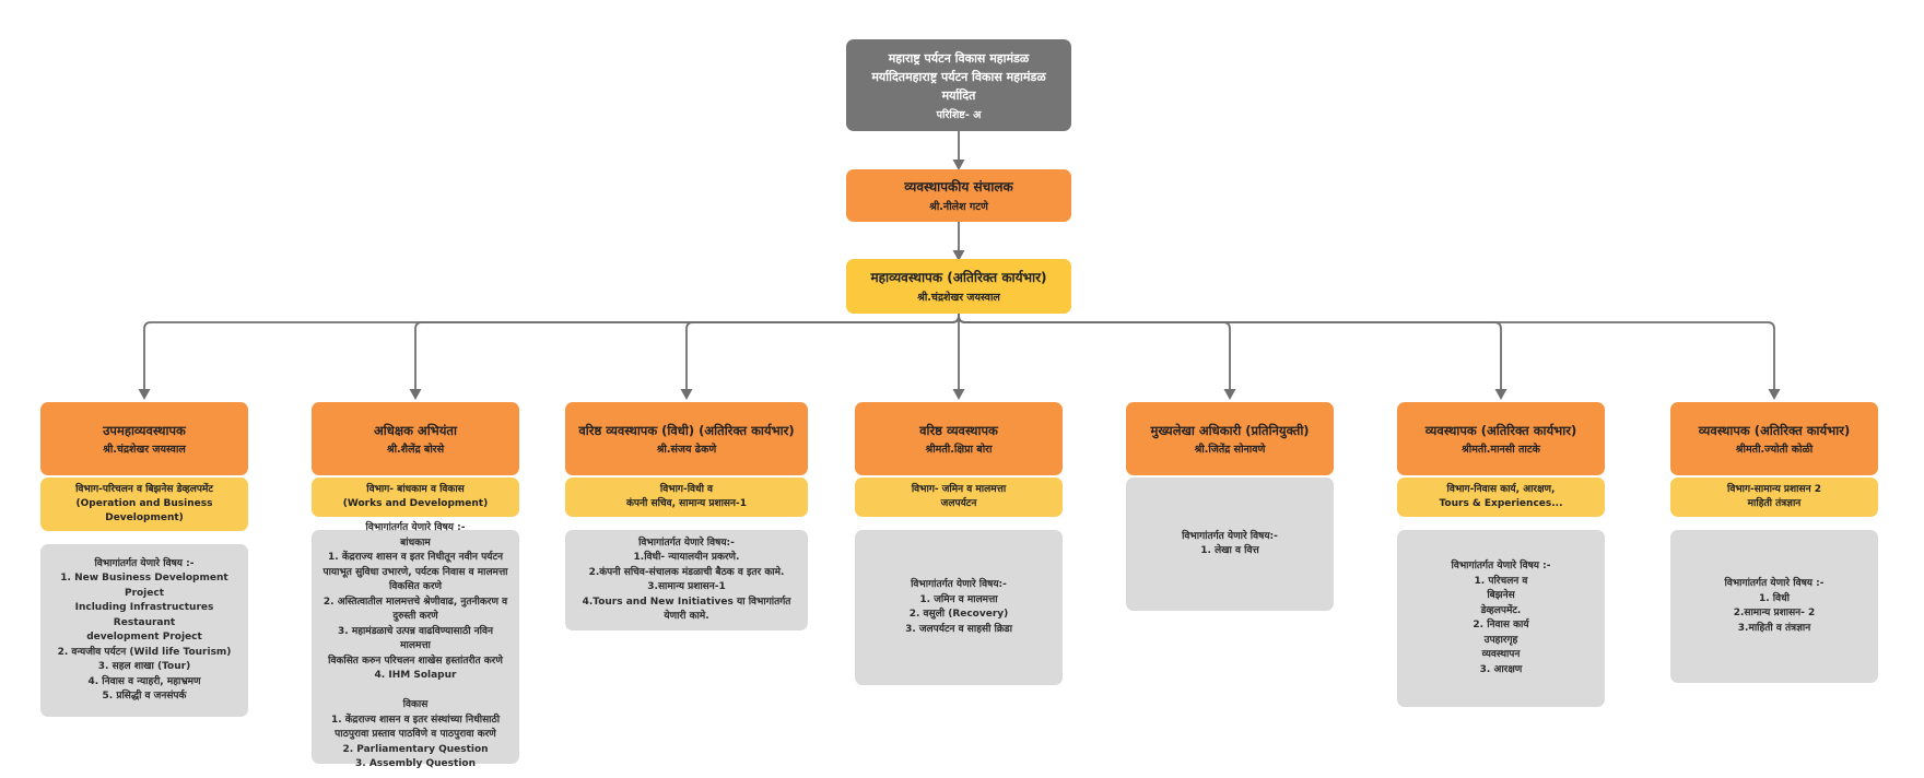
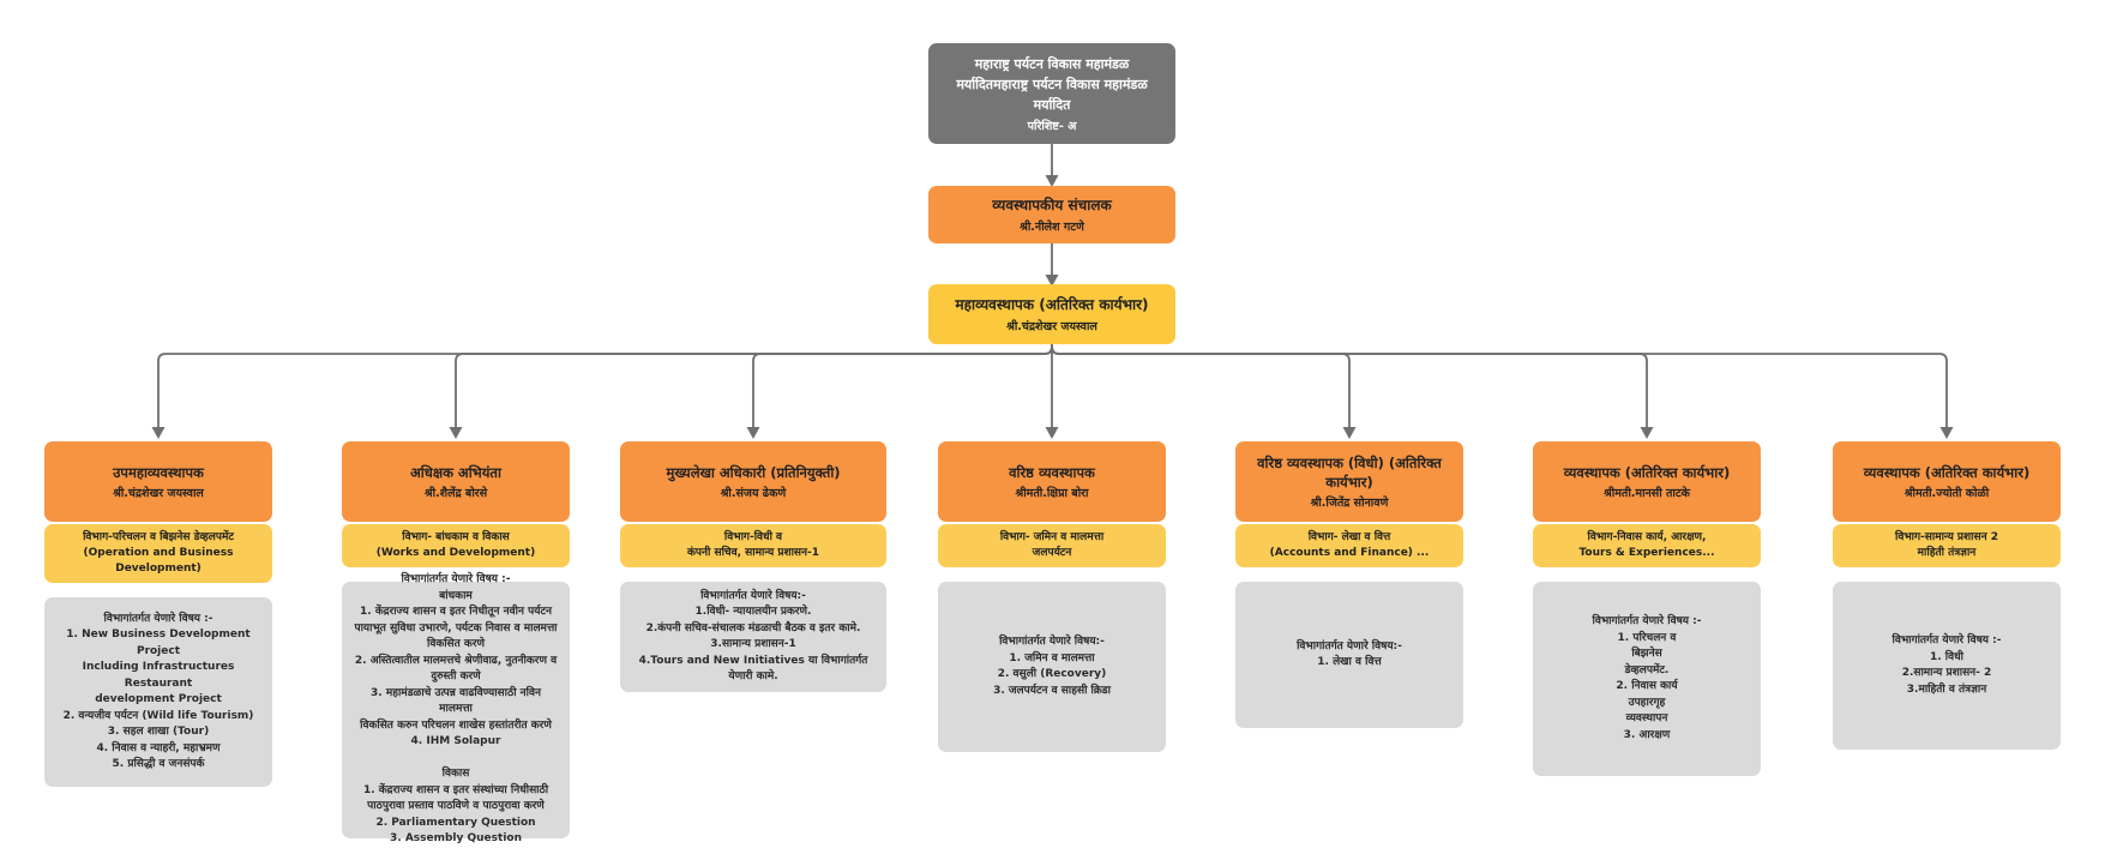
  महाराष्ट्र पर्यटन विकास महामंडळ मर्यादितमहाराष्ट्र पर्यटन विकास महामंडळ मर्यादित
  परिशिष्ट- अ
  व्यवस्थापकीय संचालक
  श्री.नीलेश गटणे
  महाव्यवस्थापक (अतिरिक्त कार्यभार)
  श्री.चंद्रशेखर जयस्वाल
  उपमहाव्यवस्थापक
  श्री.चंद्रशेखर जयस्वाल
  विभाग-परिचलन व बिझनेस डेव्हलपमेंट
  (Operation and Business Development)
  विभागांतर्गत येणारे विषय :-
  1. New Business Development Project
  Including Infrastructures Restaurant
  development Project
  2. वन्यजीव पर्यटन (Wild life Tourism)
  3. सहल शाखा (Tour)
  4. निवास व न्याहरी, महाभ्रमण
  5. प्रसिद्धी व जनसंपर्क
  अधिक्षक अभियंता
  श्री.शैलेंद्र बोरसे
  विभाग- बांधकाम व विकास
  (Works and Development)
  विभागांतर्गत येणारे विषय :-
  बांधकाम
  1. केंद्रराज्य शासन व इतर निधीतून नवीन पर्यटन
  पायाभूत सुविधा उभारणे, पर्यटक निवास व मालमत्ता
  विकसित करणे
  2. अस्तित्वातील मालमत्तचे श्रेणीवाढ, नुतनीकरण व
  दुरुस्ती करणे
  3. महामंडळाचे उत्पन्न वाढविण्यासाठी नविन मालमत्ता
  विकसित करुन परिचलन शाखेस हस्तांतरीत करणे
  4. IHM Solapur
  विकास
  1. केंद्रराज्य शासन व इतर संस्थांच्या निधीसाठी
  पाठपुरावा प्रस्ताव पाठविणे व पाठपुरावा करणे
  2. Parliamentary Question
  3. Assembly Question
- वरिष्ठ व्यवस्थापक (विधी) (अतिरिक्त कार्यभार)
+ मुख्यलेखा अधिकारी (प्रतिनियुक्ती)
  श्री.संजय ढेकणे
  विभाग-विधी व
  कंपनी सचिव, सामान्य प्रशासन-1
  विभागांतर्गत येणारे विषय:-
  1.विधी- न्यायालयीन प्रकरणे.
  2.कंपनी सचिव-संचालक मंडळाची बैठक व इतर कामे.
  3.सामान्य प्रशासन-1
  4.Tours and New Initiatives या विभागांतर्गत येणारी कामे.
  वरिष्ठ व्यवस्थापक
  श्रीमती.क्षिप्रा बोरा
  विभाग- जमिन व मालमत्ता
  जलपर्यटन
  विभागांतर्गत येणारे विषय:-
  1. जमिन व मालमत्ता
  2. वसुली (Recovery)
  3. जलपर्यटन व साहसी क्रिडा
- मुख्यलेखा अधिकारी (प्रतिनियुक्ती)
+ वरिष्ठ व्यवस्थापक (विधी) (अतिरिक्त कार्यभार)
  श्री.जितेंद्र सोनावणे
+ विभाग- लेखा व वित्त
+ (Accounts and Finance) ...
  विभागांतर्गत येणारे विषय:-
  1. लेखा व वित्त
  व्यवस्थापक (अतिरिक्त कार्यभार)
  श्रीमती.मानसी ताटके
  विभाग-निवास कार्य, आरक्षण,
  Tours & Experiences...
  विभागांतर्गत येणारे विषय :-
  1. परिचलन व
  बिझनेस
  डेव्हलपमेंट.
  2. निवास कार्य
  उपहारगृह
  व्यवस्थापन
  3. आरक्षण
  व्यवस्थापक (अतिरिक्त कार्यभार)
  श्रीमती.ज्योती कोळी
  विभाग-सामान्य प्रशासन 2
  माहिती तंत्रज्ञान
  विभागांतर्गत येणारे विषय :-
  1. विधी
  2.सामान्य प्रशासन- 2
  3.माहिती व तंत्रज्ञान
